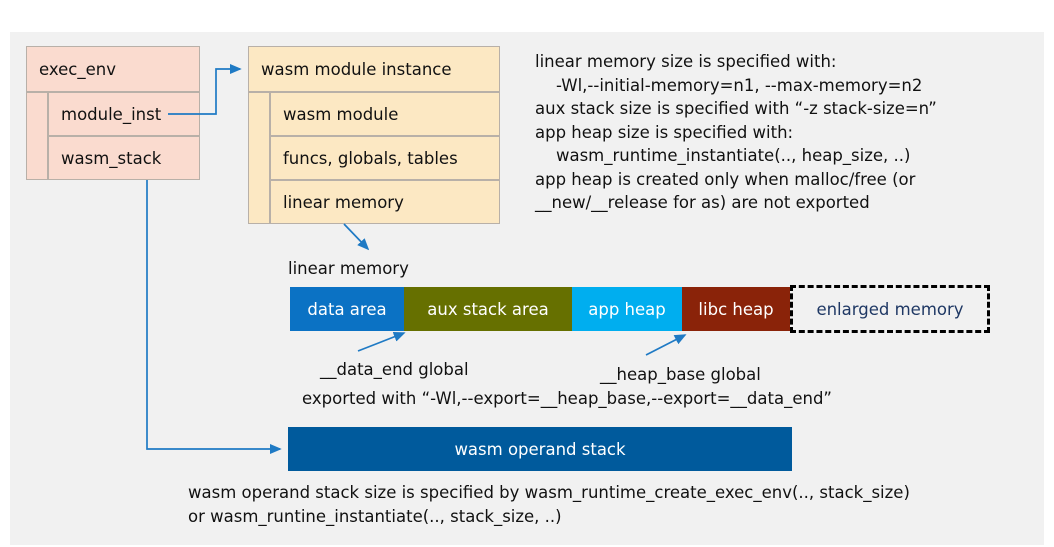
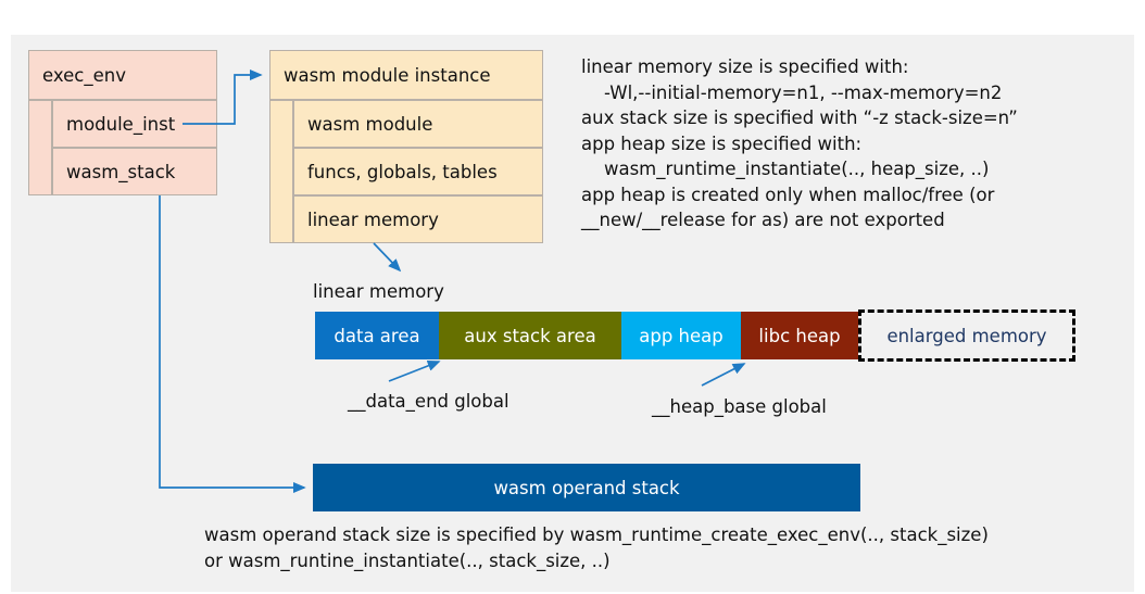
  exec_env
  module_inst
  wasm_stack
  wasm module instance
  wasm module
  funcs, globals, tables
  linear memory
  linear memory size is specified with:
  -Wl,--initial-memory=n1, --max-memory=n2
  aux stack size is specified with “-z stack-size=n”
  app heap size is specified with:
  wasm_runtime_instantiate(.., heap_size, ..)
  app heap is created only when malloc/free (or
  __new/__release for as) are not exported
  linear memory
  data area
  aux stack area
  app heap
  libc heap
  enlarged memory
  __data_end global
  __heap_base global
- exported with “-Wl,--export=__heap_base,--export=__data_end”
  wasm operand stack
  wasm operand stack size is specified by wasm_runtime_create_exec_env(.., stack_size)
  or wasm_runtine_instantiate(.., stack_size, ..)
